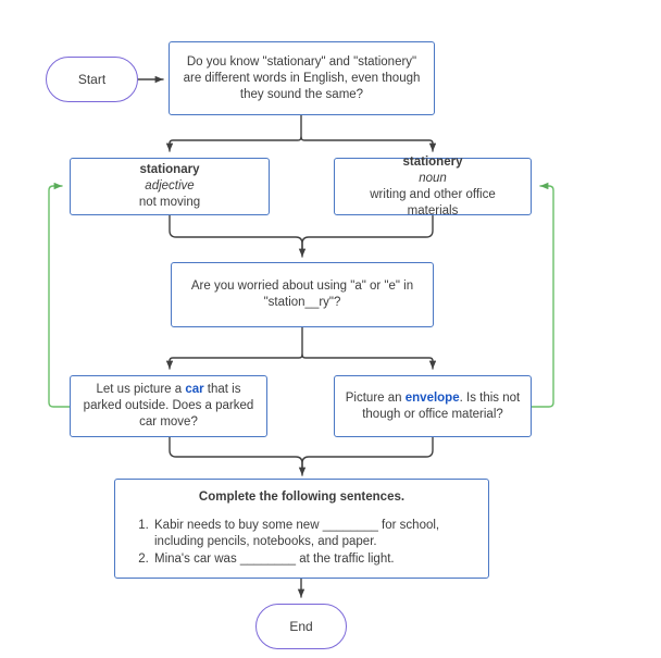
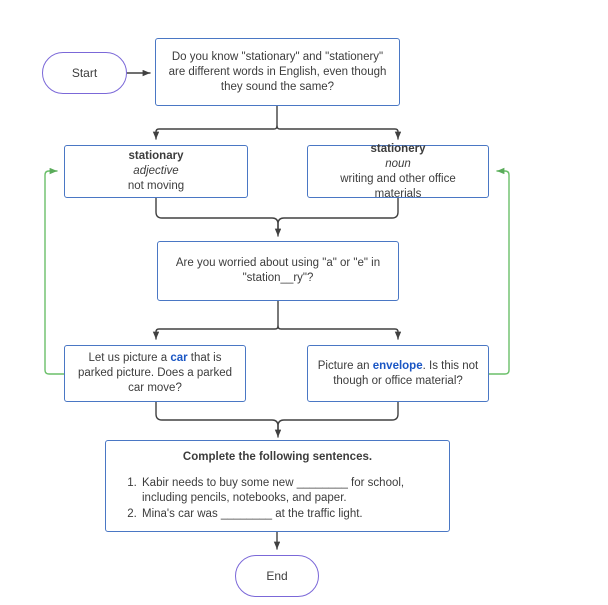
  Start
  Do you know "stationary" and "stationery" are different words in English, even though they sound the same?
  stationary
  adjective
  not moving
  stationery
  noun
  writing and other office materials
  Are you worried about using "a" or "e" in
  "station__ry"?
- Let us picture a car that is parked outside. Does a parked car move?
+ Let us picture a car that is parked picture. Does a parked car move?
  Picture an envelope. Is this not though or office material?
  Complete the following sentences.
  Kabir needs to buy some new ________ for school, including pencils, notebooks, and paper.
  Mina's car was ________ at the traffic light.
  End
